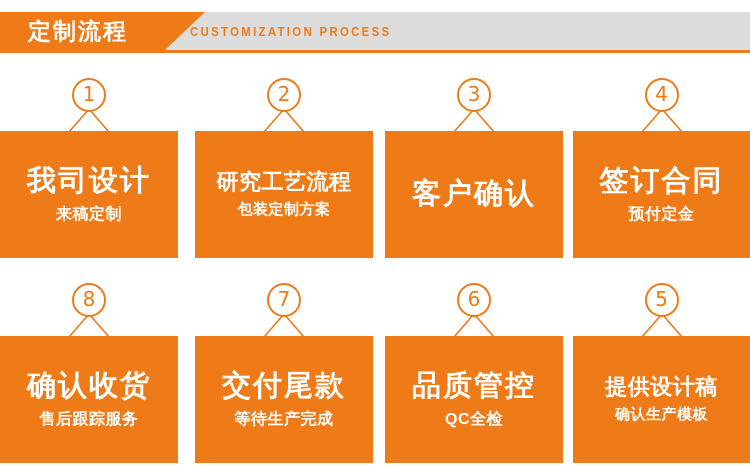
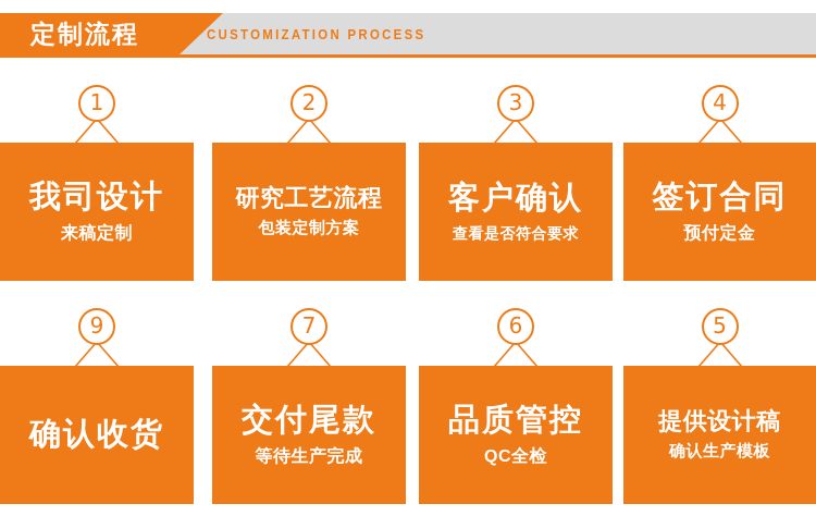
  定制流程
  CUSTOMIZATION PROCESS
  1
  我司设计
  来稿定制
  2
  研究工艺流程
  包装定制方案
  3
  客户确认
+ 查看是否符合要求
  4
  签订合同
  预付定金
- 8
+ 9
  确认收货
- 售后跟踪服务
  7
  交付尾款
  等待生产完成
  6
  品质管控
  QC全检
  5
  提供设计稿
  确认生产模板
